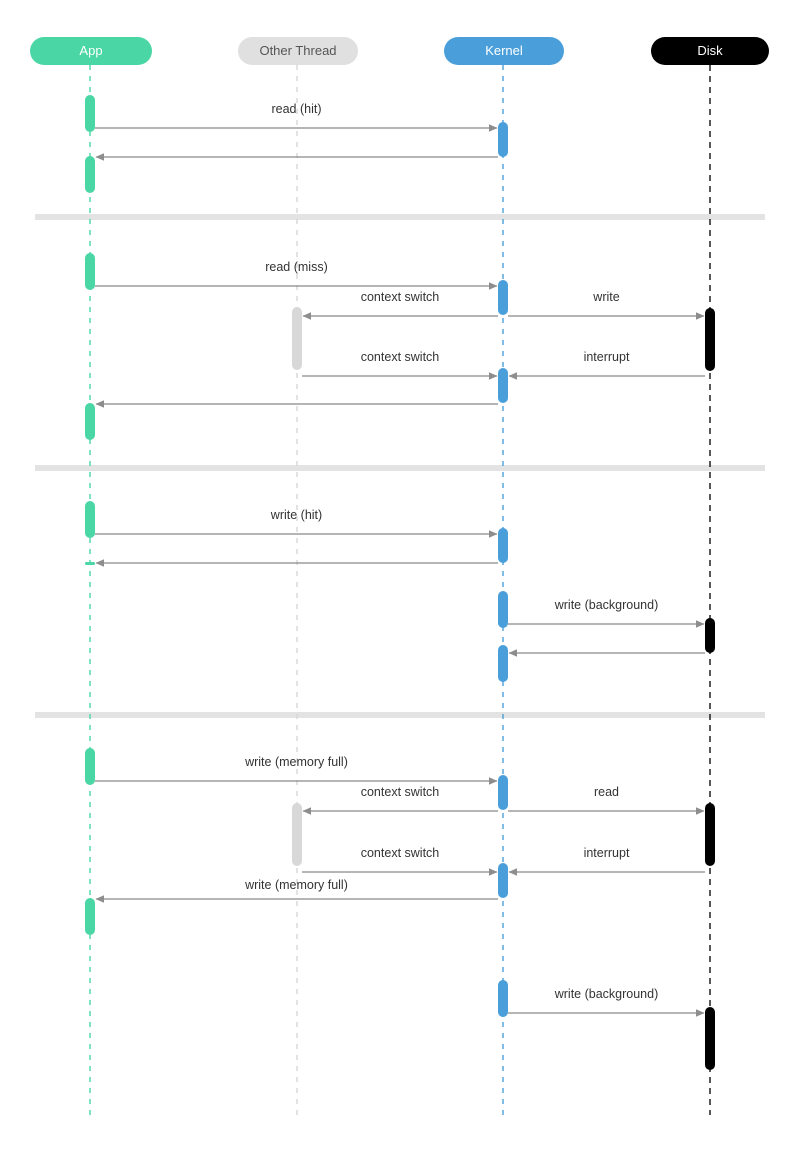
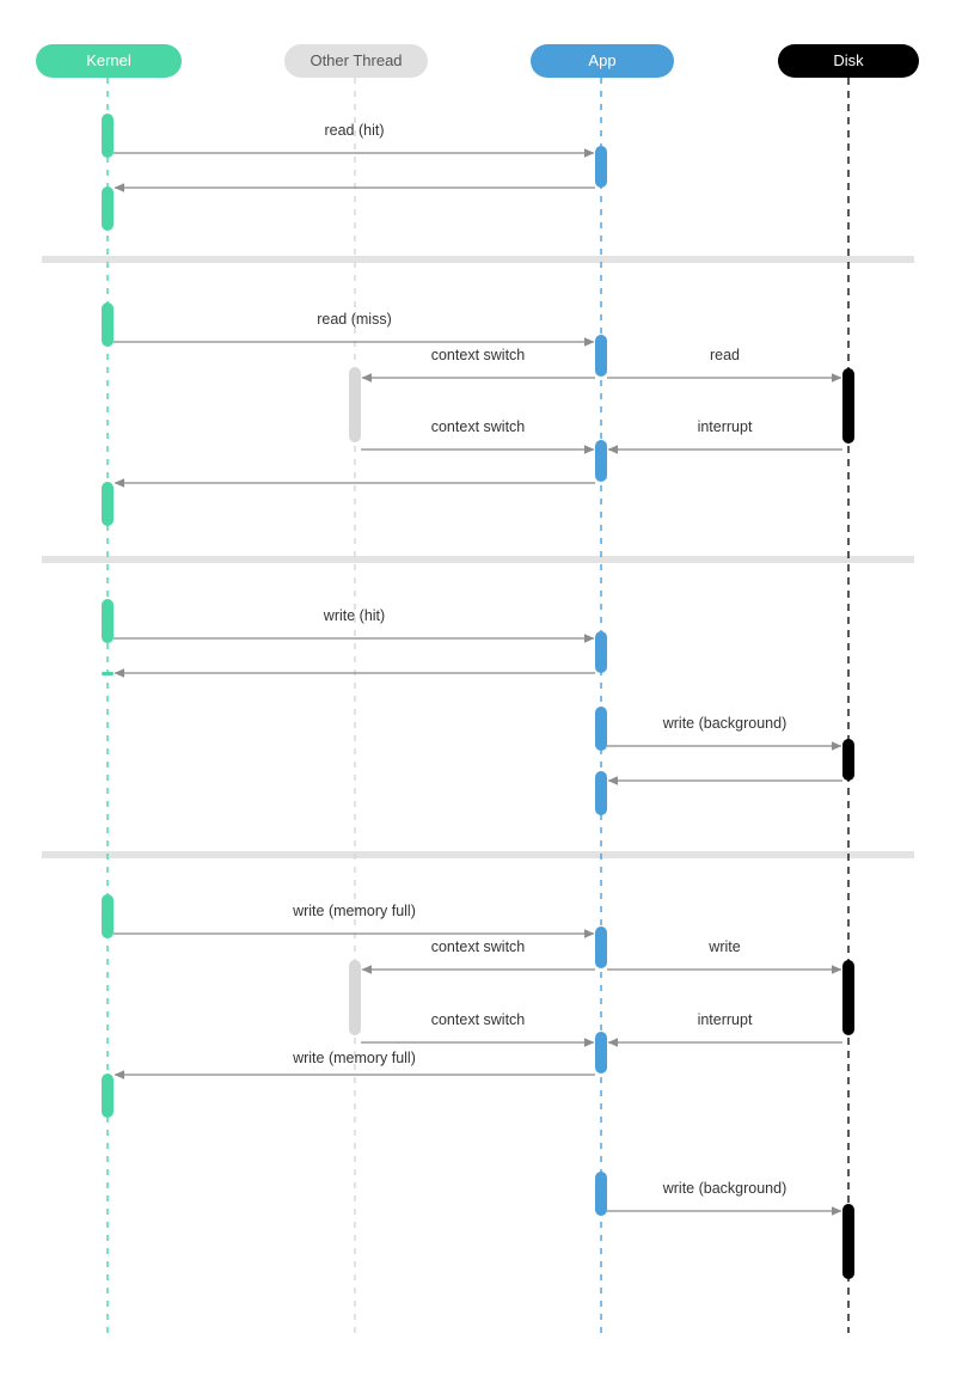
  read (hit)
  read (miss)
  context switch
- write
+ read
  context switch
  interrupt
  write (hit)
  write (background)
  write (memory full)
  context switch
- read
+ write
  context switch
  interrupt
  write (memory full)
  write (background)
- App
+ Kernel
  Other Thread
- Kernel
+ App
  Disk
